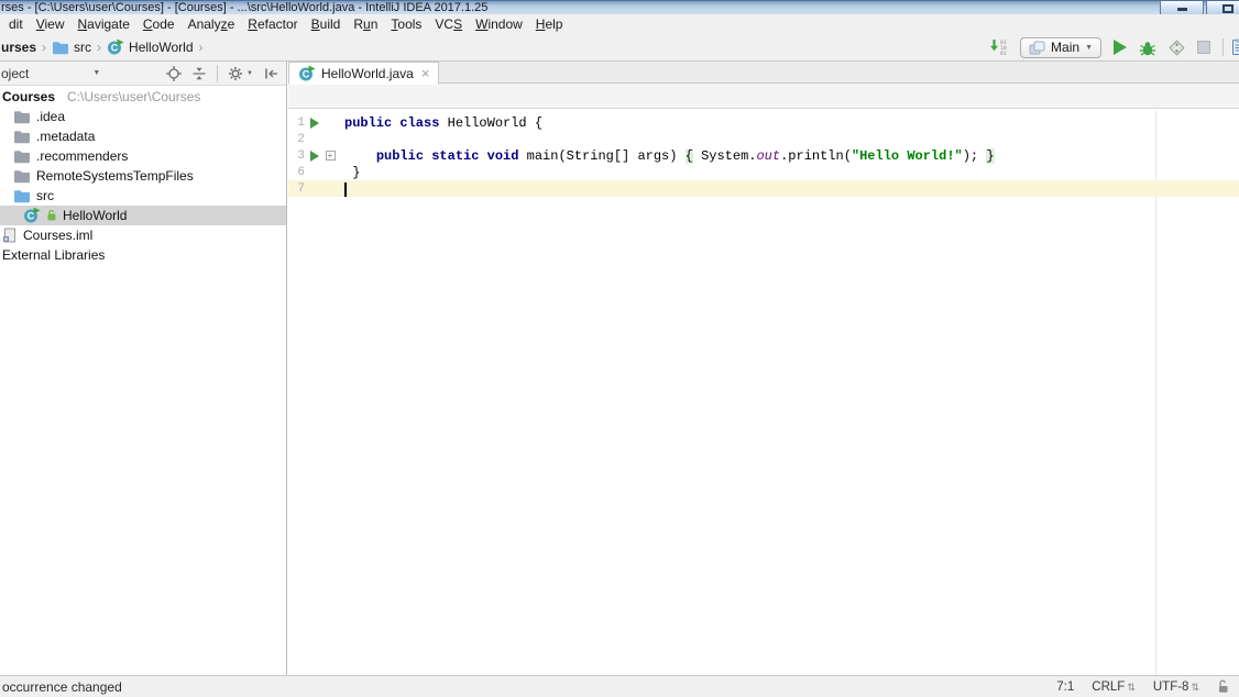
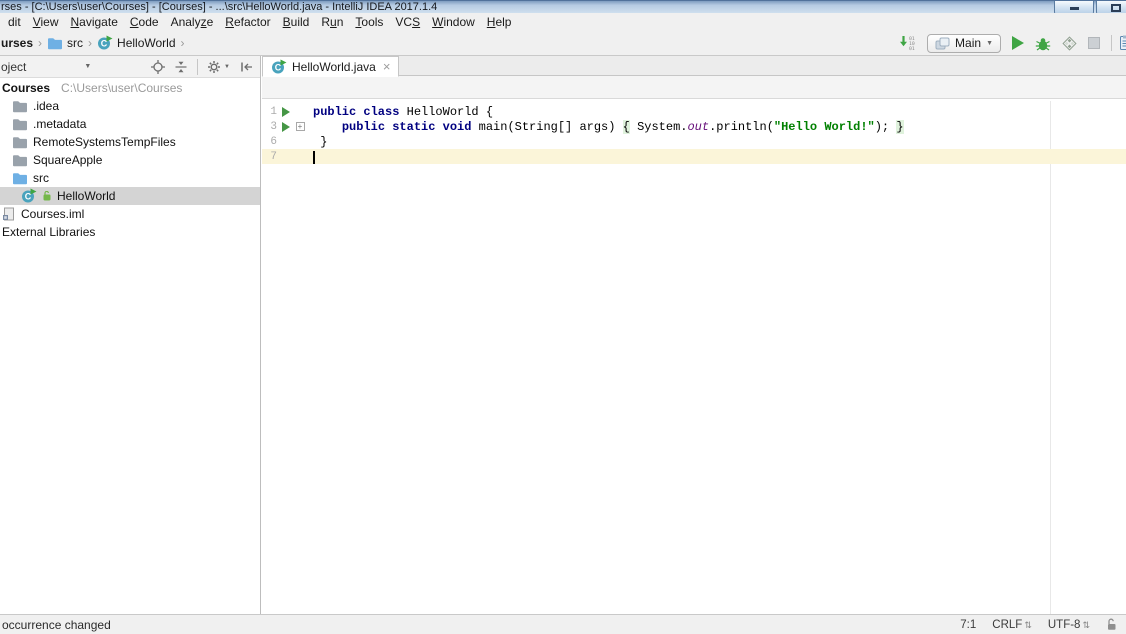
- rses - [C:\Users\user\Courses] - [Courses] - ...\src\HelloWorld.java - IntelliJ IDEA 2017.1.25
+ rses - [C:\Users\user\Courses] - [Courses] - ...\src\HelloWorld.java - IntelliJ IDEA 2017.1.4
  dit
  View
  Navigate
  Code
  Analyze
  Refactor
  Build
  Run
  Tools
  VCS
  Window
  Help
  urses
  ›
  src
  ›
  C
  HelloWorld
  ›
  Main
  oject
  Courses
  C:\Users\user\Courses
  .idea
  .metadata
- .recommenders
  RemoteSystemsTempFiles
+ SquareApple
  src
  C
  HelloWorld
  Courses.iml
  External Libraries
  C
  HelloWorld.java
  ×
  1
  public class HelloWorld {
- 2
  3
  +
  public static void main(String[] args) { System.out.println("Hello World!"); }
  6
  }
  7
  occurrence changed
  7:1
  CRLF ⇅
  UTF-8 ⇅
